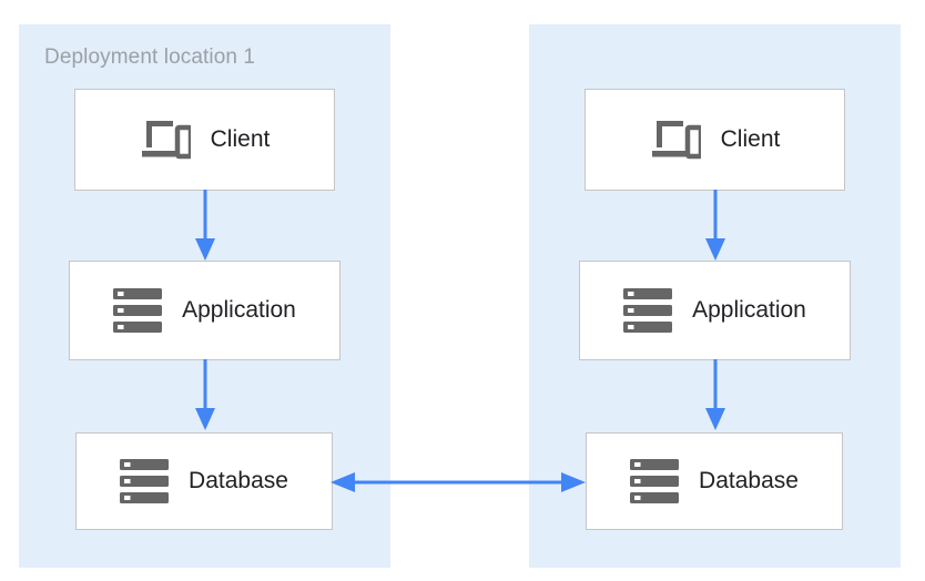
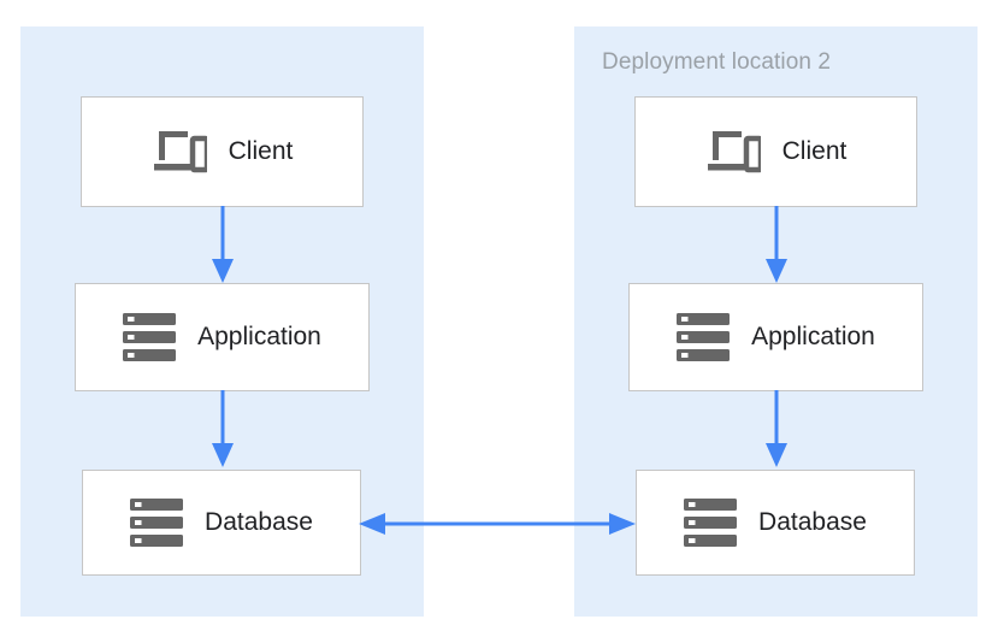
- Deployment location 1
  Client
  Application
  Database
+ Deployment location 2
  Client
  Application
  Database
